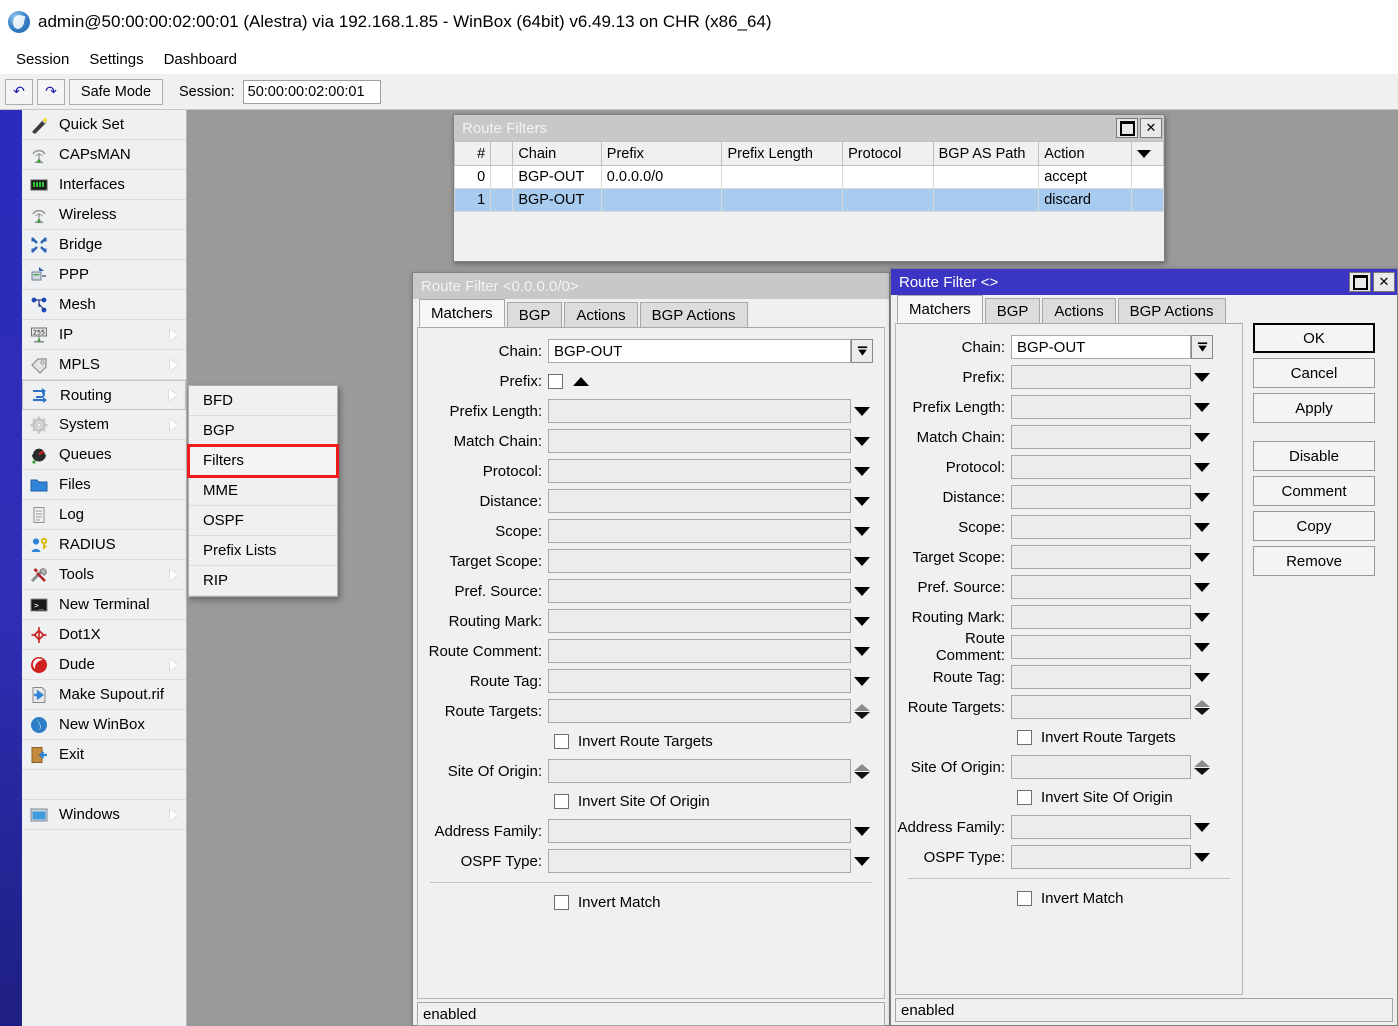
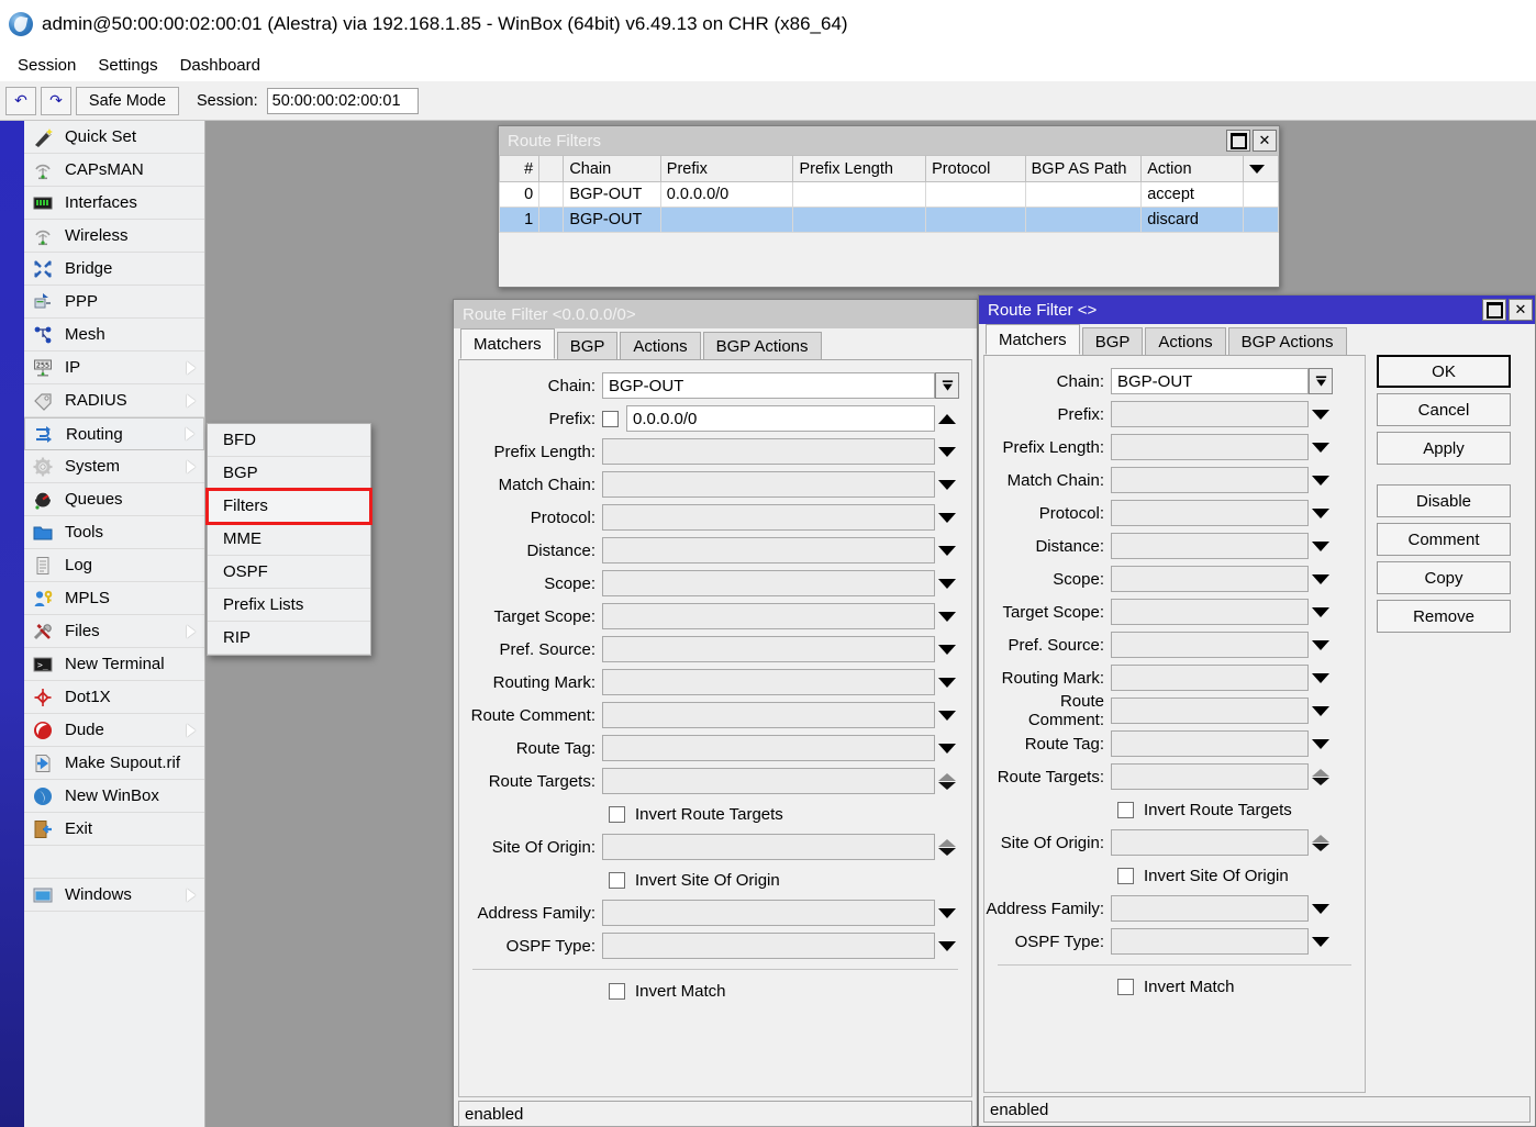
  admin@50:00:00:02:00:01 (Alestra) via 192.168.1.85 - WinBox (64bit) v6.49.13 on CHR (x86_64)
  Session
  Settings
  Dashboard
  ↶
  ↷
  Safe Mode
  Session:
  50:00:00:02:00:01
  Quick Set
  CAPsMAN
  Interfaces
  Wireless
  Bridge
  PPP
  Mesh
  255
  IP
- MPLS
+ RADIUS
  Routing
  System
  Queues
- Files
+ Tools
  Log
- RADIUS
+ MPLS
- Tools
+ Files
  >_
  New Terminal
  Dot1X
  Dude
  Make Supout.rif
  New WinBox
  Exit
  Windows
  BFD
  BGP
  Filters
  MME
  OSPF
  Prefix Lists
  RIP
  Route Filters
  ✕
  #		Chain	Prefix	Prefix Length	Protocol	BGP AS Path	Action
  0		BGP-OUT	0.0.0.0/0				accept
  1		BGP-OUT					discard
  Route Filter <0.0.0.0/0>
  Matchers
  BGP
  Actions
  BGP Actions
  Chain:
  BGP-OUT
  Prefix:
+ 0.0.0.0/0
  Prefix Length:
  Match Chain:
  Protocol:
  Distance:
  Scope:
  Target Scope:
  Pref. Source:
  Routing Mark:
  Route Comment:
  Route Tag:
  Route Targets:
  Invert Route Targets
  Site Of Origin:
  Invert Site Of Origin
  Address Family:
  OSPF Type:
  Invert Match
  enabled
  Route Filter <>
  ✕
  Matchers
  BGP
  Actions
  BGP Actions
  Chain:
  BGP-OUT
  Prefix:
  Prefix Length:
  Match Chain:
  Protocol:
  Distance:
  Scope:
  Target Scope:
  Pref. Source:
  Routing Mark:
  Route Comment:
  Route Tag:
  Route Targets:
  Invert Route Targets
  Site Of Origin:
  Invert Site Of Origin
  Address Family:
  OSPF Type:
  Invert Match
  OK
  Cancel
  Apply
  Disable
  Comment
  Copy
  Remove
  enabled
